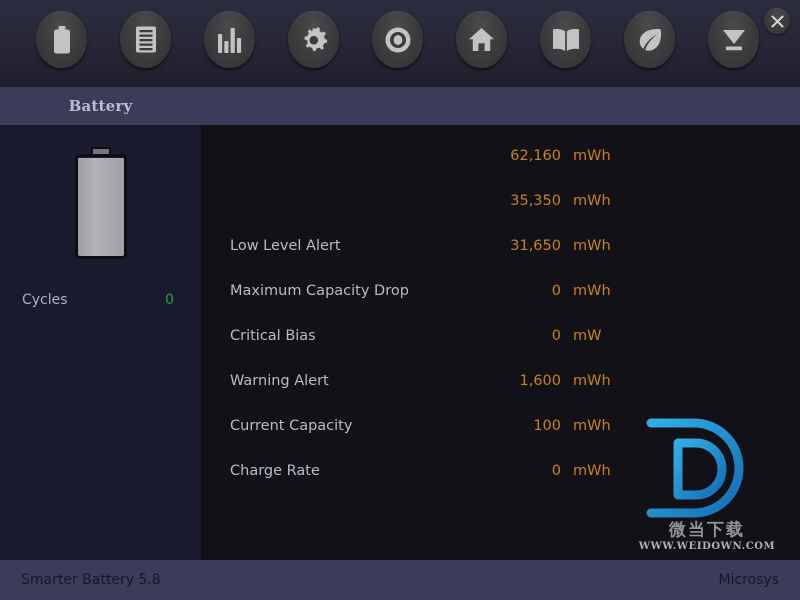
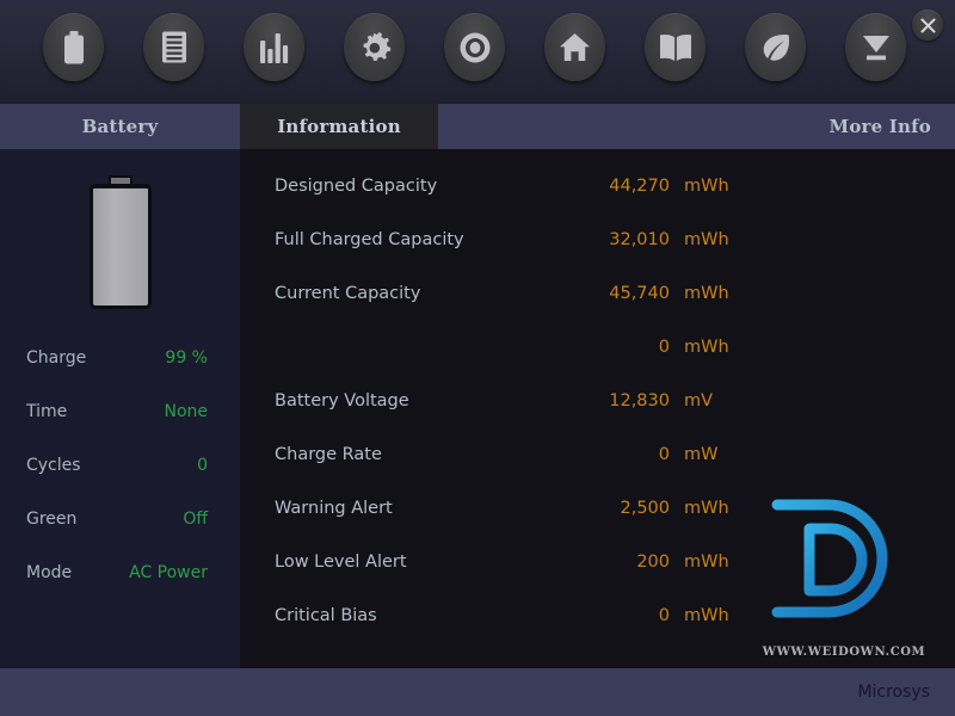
  Battery
+ Information
+ More Info
+ Charge
+ 99 %
+ Time
+ None
  Cycles
  0
+ Green
+ Off
+ Mode
+ AC Power
+ Designed Capacity
- 62,160
+ 44,270
  mWh
+ Full Charged Capacity
- 35,350
+ 32,010
  mWh
- Low Level Alert
+ Current Capacity
- 31,650
+ 45,740
  mWh
- Maximum Capacity Drop
  0
  mWh
+ Battery Voltage
+ 12,830
+ mV
- Critical Bias
+ Charge Rate
  0
  mW
  Warning Alert
- 1,600
+ 2,500
  mWh
- Current Capacity
+ Low Level Alert
- 100
+ 200
  mWh
- Charge Rate
+ Critical Bias
  0
  mWh
- 微当下载
  WWW.WEIDOWN.COM
- Smarter Battery 5.8
  Microsys
